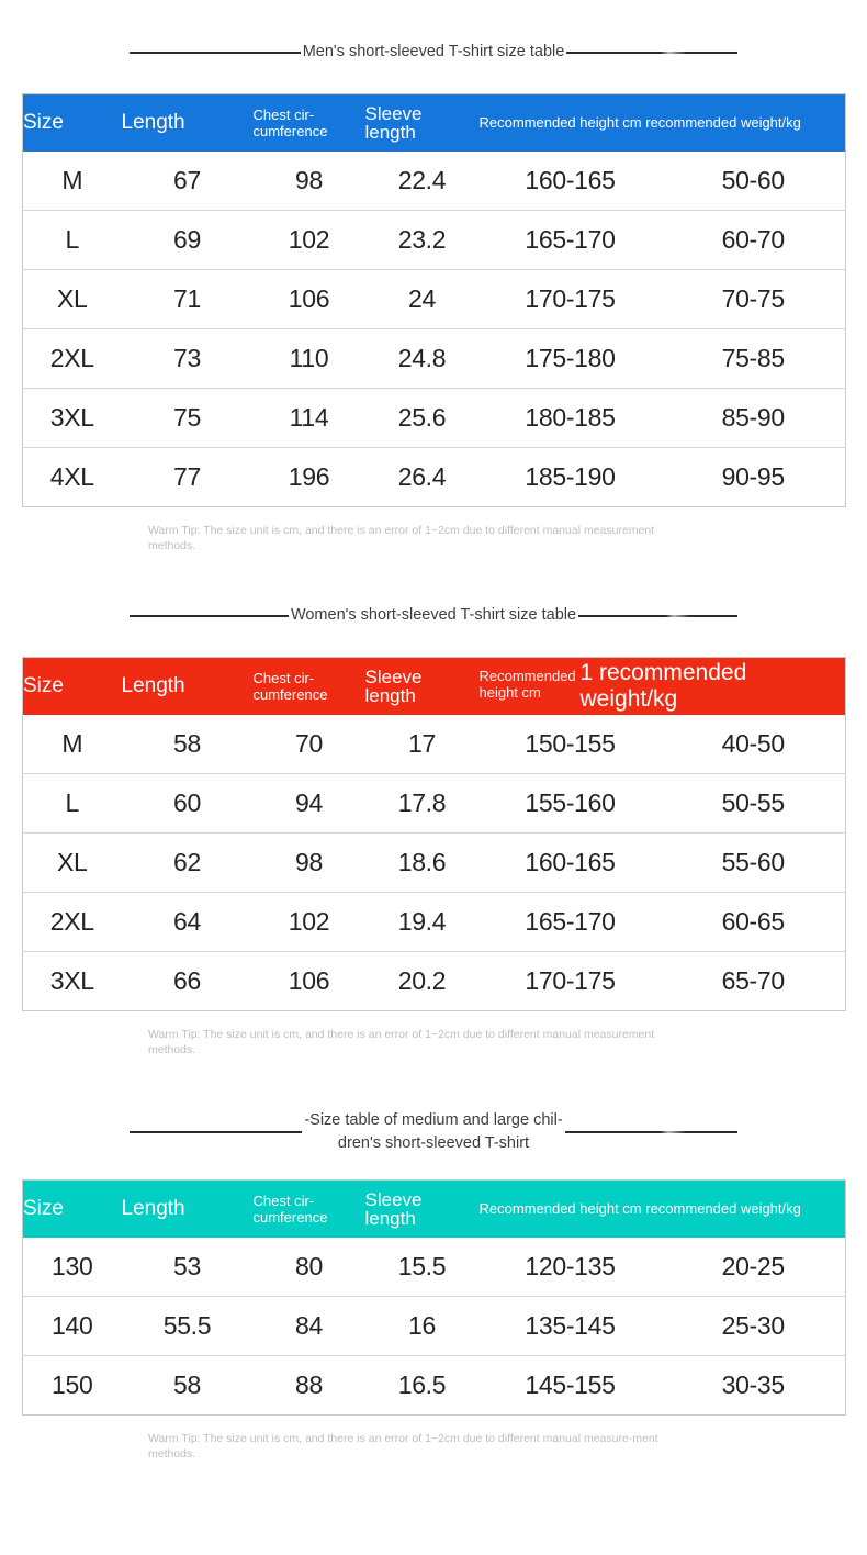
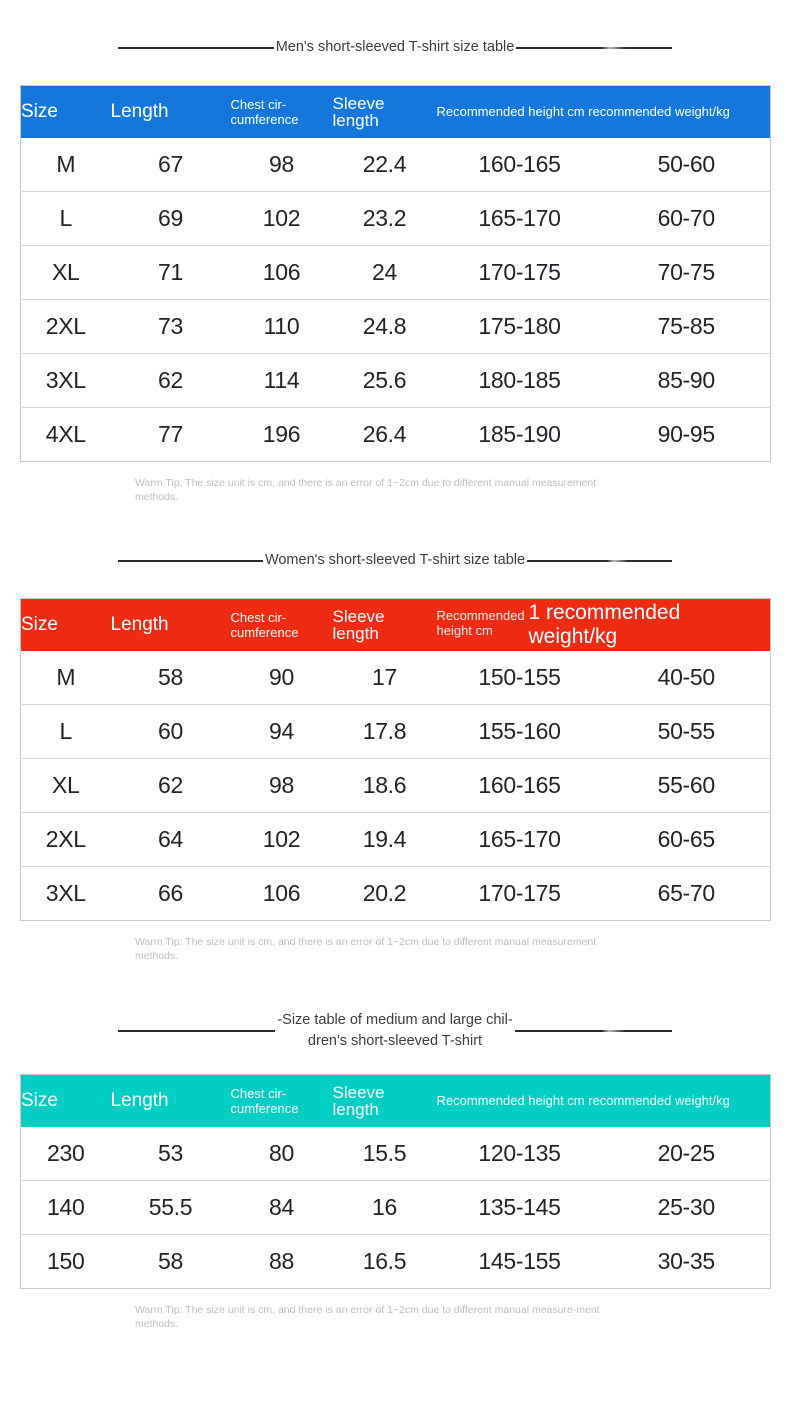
  Men's short-sleeved T-shirt size table
  Size	Length	Chest cir- cumference	Sleeve length	Recommended height cm recommended weight/kg
  M	67	98	22.4	160-165	50-60
  L	69	102	23.2	165-170	60-70
  XL	71	106	24	170-175	70-75
  2XL	73	110	24.8	175-180	75-85
- 3XL	75	114	25.6	180-185	85-90
+ 3XL	62	114	25.6	180-185	85-90
  4XL	77	196	26.4	185-190	90-95
  Warm Tip: The size unit is cm, and there is an error of 1~2cm due to different manual measurement methods.
  Women's short-sleeved T-shirt size table
  Size	Length	Chest cir- cumference	Sleeve length	Recommended height cm 1 recommended weight/kg
- M	58	70	17	150-155	40-50
+ M	58	90	17	150-155	40-50
  L	60	94	17.8	155-160	50-55
  XL	62	98	18.6	160-165	55-60
  2XL	64	102	19.4	165-170	60-65
  3XL	66	106	20.2	170-175	65-70
  Warm Tip: The size unit is cm, and there is an error of 1~2cm due to different manual measurement methods.
  -Size table of medium and large chil-
  dren's short-sleeved T-shirt
  Size	Length	Chest cir- cumference	Sleeve length	Recommended height cm recommended weight/kg
- 130	53	80	15.5	120-135	20-25
+ 230	53	80	15.5	120-135	20-25
  140	55.5	84	16	135-145	25-30
  150	58	88	16.5	145-155	30-35
  Warm Tip: The size unit is cm, and there is an error of 1~2cm due to different manual measure-ment methods.
